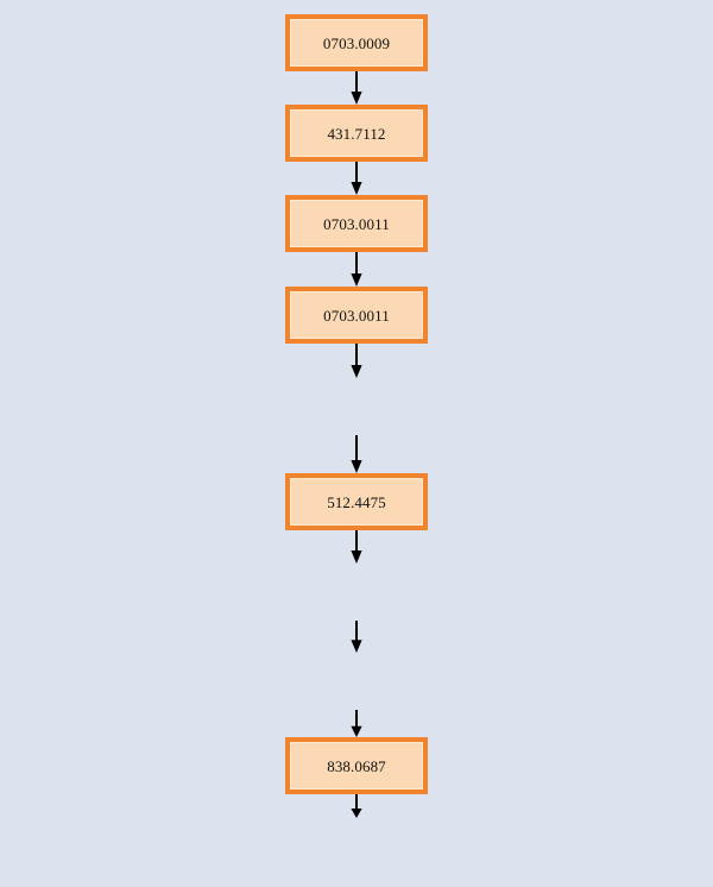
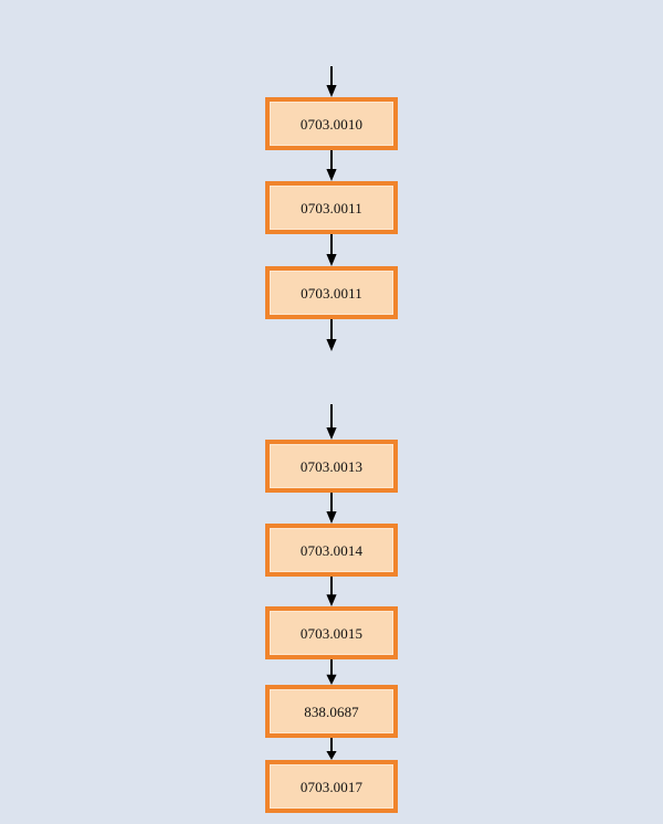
- 0703.0009
- 431.7112
+ 0703.0010
  0703.0011
  0703.0011
- 512.4475
+ 0703.0013
+ 0703.0014
+ 0703.0015
  838.0687
+ 0703.0017
